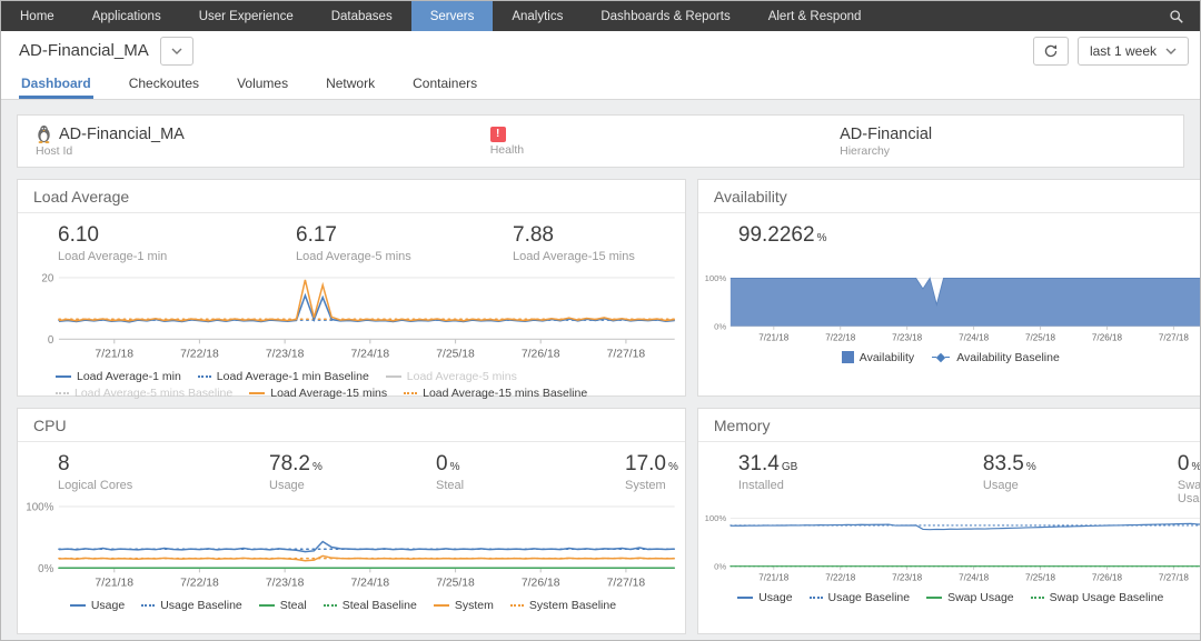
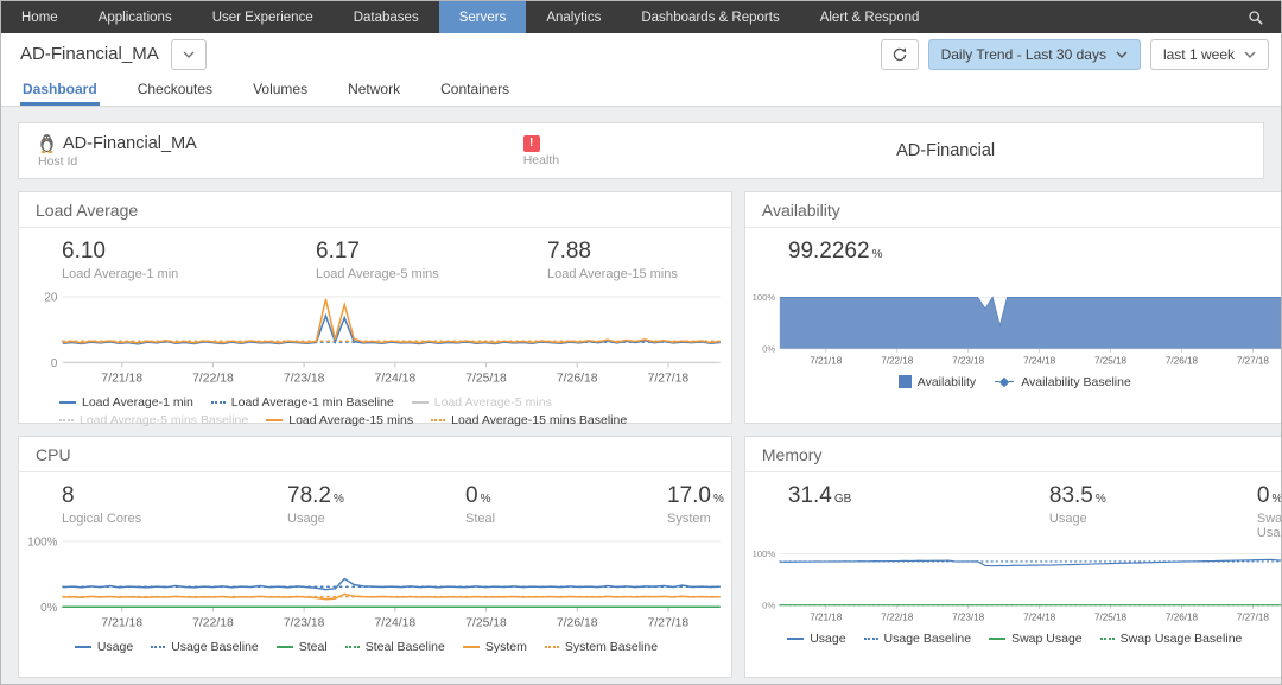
  Home
  Applications
  User Experience
  Databases
  Servers
  Analytics
  Dashboards & Reports
  Alert & Respond
  AD-Financial_MA
+ Daily Trend - Last 30 days
  last 1 week
  Dashboard
  Checkoutes
  Volumes
  Network
  Containers
  AD-Financial_MA
  Host Id
  !
  Health
  AD-Financial
- Hierarchy
  Load Average
  6.10
  Load Average-1 min
  6.17
  Load Average-5 mins
  7.88
  Load Average-15 mins
  20
  0
  7/21/18
  7/22/18
  7/23/18
  7/24/18
  7/25/18
  7/26/18
  7/27/18
  Load Average-1 min
  Load Average-1 min Baseline
  Load Average-5 mins
  Load Average-5 mins Baseline
  Load Average-15 mins
  Load Average-15 mins Baseline
  Availability
  99.2262 %
  100%
  0%
  7/21/18
  7/22/18
  7/23/18
  7/24/18
  7/25/18
  7/26/18
  7/27/18
  Availability
  Availability Baseline
  CPU
  8
  Logical Cores
  78.2 %
  Usage
  0 %
  Steal
  17.0 %
  System
  100%
  0%
  7/21/18
  7/22/18
  7/23/18
  7/24/18
  7/25/18
  7/26/18
  7/27/18
  Usage
  Usage Baseline
  Steal
  Steal Baseline
  System
  System Baseline
  Memory
  31.4 GB
- Installed
  83.5 %
  Usage
  0 %
  100%
  0%
  7/21/18
  7/22/18
  7/23/18
  7/24/18
  7/25/18
  7/26/18
  7/27/18
  Usage
  Usage Baseline
  Swap Usage
  Swap Usage Baseline
